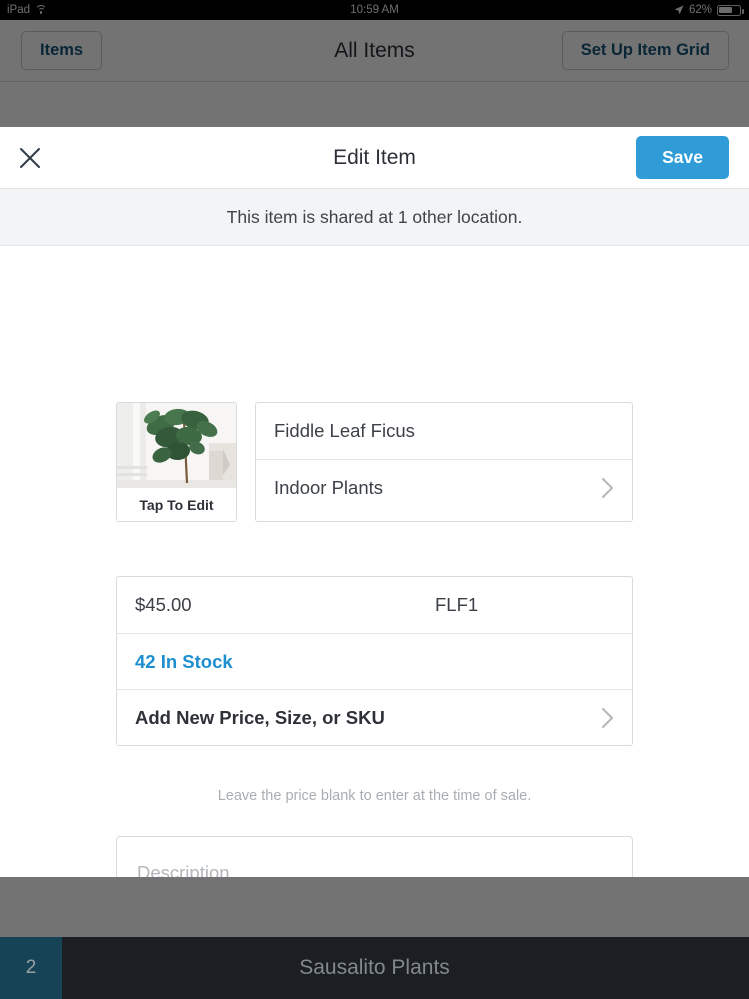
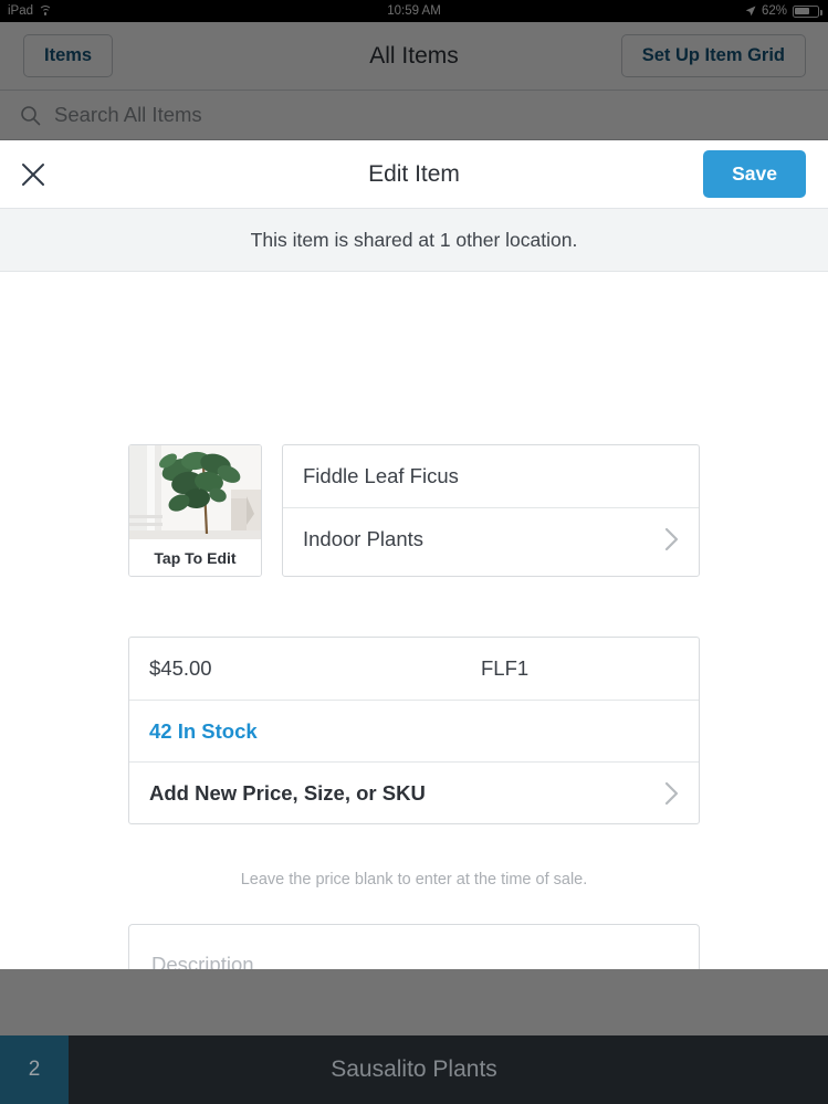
  iPad
  10:59 AM
  62%
  Items
  All Items
  Set Up Item Grid
+ Search All Items
  2
  Sausalito Plants
  Edit Item
  Save
  This item is shared at 1 other location.
  Tap To Edit
  Fiddle Leaf Ficus
  Indoor Plants
  $45.00
  FLF1
  42 In Stock
  Add New Price, Size, or SKU
  Leave the price blank to enter at the time of sale.
  Description
